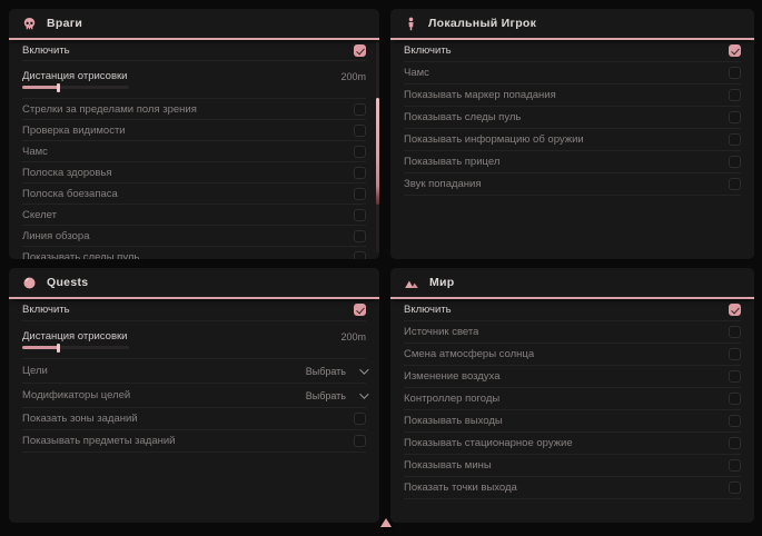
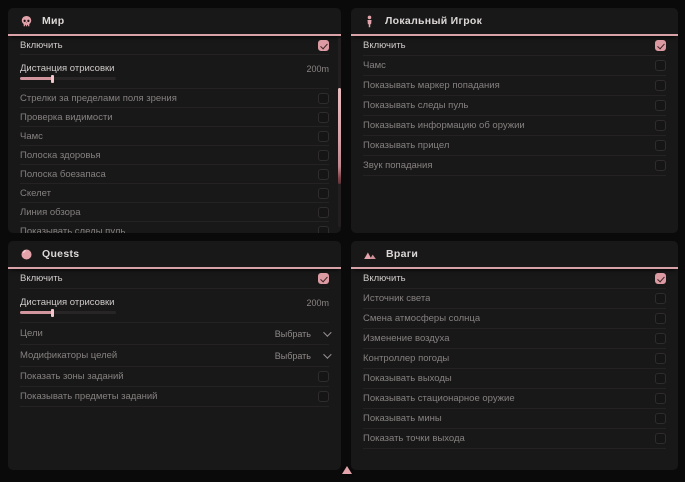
- Враги
+ Мир
  Включить
  Дистанция отрисовки
  200m
  Стрелки за пределами поля зрения
  Проверка видимости
  Чамс
  Полоска здоровья
  Полоска боезапаса
  Скелет
  Линия обзора
  Показывать следы пуль
  Локальный Игрок
  Включить
  Чамс
  Показывать маркер попадания
  Показывать следы пуль
  Показывать информацию об оружии
  Показывать прицел
  Звук попадания
  Quests
  Включить
  Дистанция отрисовки
  200m
  Цели
  Выбрать
  Модификаторы целей
  Выбрать
  Показать зоны заданий
  Показывать предметы заданий
- Мир
+ Враги
  Включить
  Источник света
  Смена атмосферы солнца
  Изменение воздуха
  Контроллер погоды
  Показывать выходы
  Показывать стационарное оружие
  Показывать мины
  Показать точки выхода
